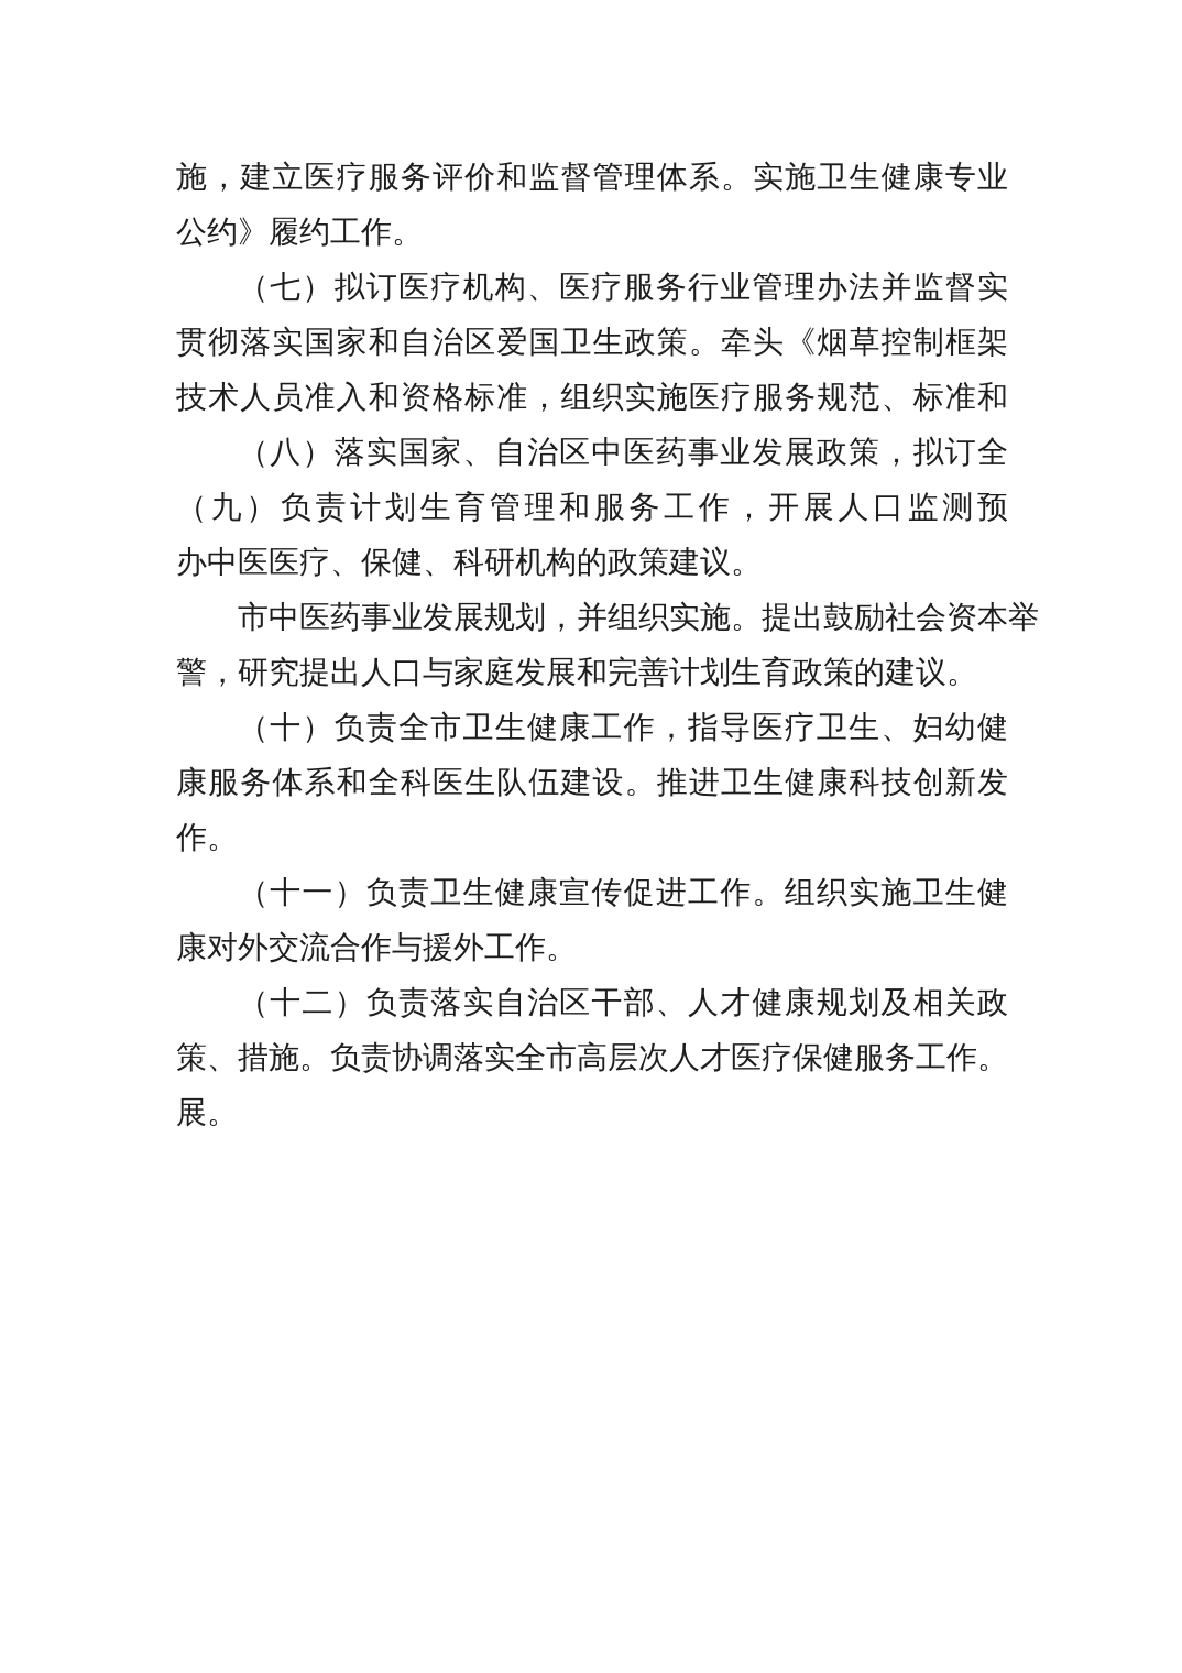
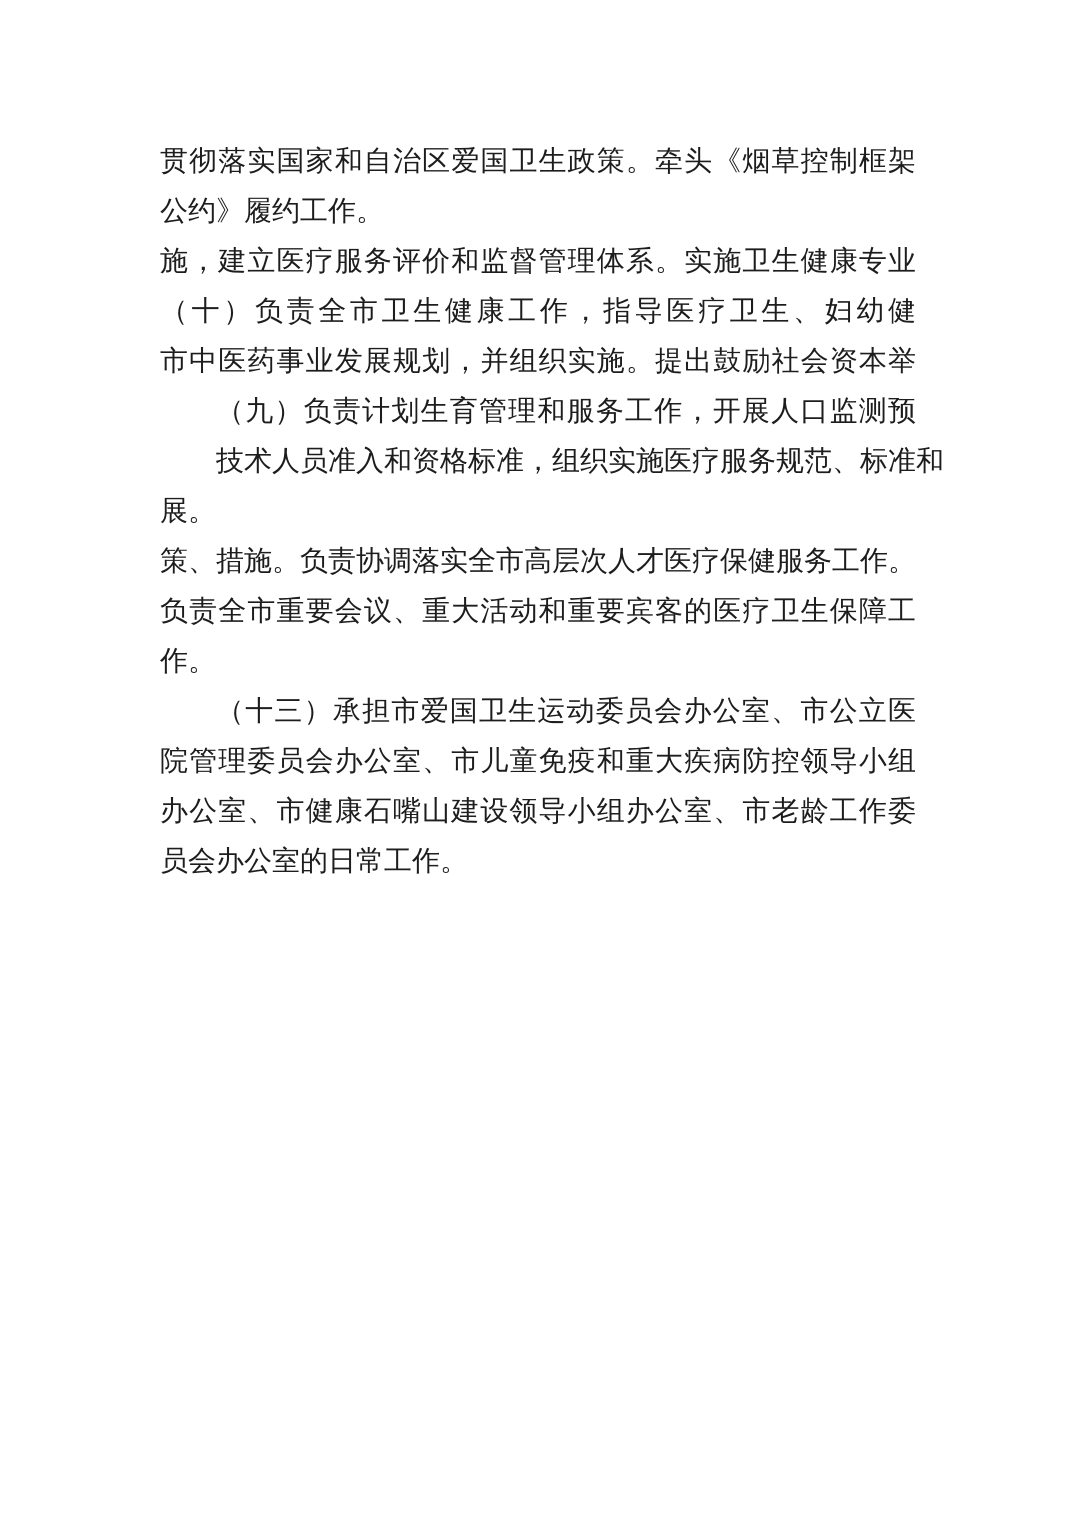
- 施，建立医疗服务评价和监督管理体系。实施卫生健康专业
+ 贯彻落实国家和自治区爱国卫生政策。牵头《烟草控制框架
  公约》履约工作。
- （七）拟订医疗机构、医疗服务行业管理办法并监督实
- 贯彻落实国家和自治区爱国卫生政策。牵头《烟草控制框架
+ 施，建立医疗服务评价和监督管理体系。实施卫生健康专业
- 技术人员准入和资格标准，组织实施医疗服务规范、标准和
+ （十）负责全市卫生健康工作，指导医疗卫生、妇幼健
- （八）落实国家、自治区中医药事业发展政策，拟订全
- （九）负责计划生育管理和服务工作，开展人口监测预
+ 市中医药事业发展规划，并组织实施。提出鼓励社会资本举
- 办中医医疗、保健、科研机构的政策建议。
- 市中医药事业发展规划，并组织实施。提出鼓励社会资本举
+ （九）负责计划生育管理和服务工作，开展人口监测预
- 警，研究提出人口与家庭发展和完善计划生育政策的建议。
- （十）负责全市卫生健康工作，指导医疗卫生、妇幼健
+ 技术人员准入和资格标准，组织实施医疗服务规范、标准和
- 康服务体系和全科医生队伍建设。推进卫生健康科技创新发
- 作。
+ 展。
- （十一）负责卫生健康宣传促进工作。组织实施卫生健
- 康对外交流合作与援外工作。
- （十二）负责落实自治区干部、人才健康规划及相关政
  策、措施。负责协调落实全市高层次人才医疗保健服务工作。
+ 负责全市重要会议、重大活动和重要宾客的医疗卫生保障工
- 展。
+ 作。
+ （十三）承担市爱国卫生运动委员会办公室、市公立医
+ 院管理委员会办公室、市儿童免疫和重大疾病防控领导小组
+ 办公室、市健康石嘴山建设领导小组办公室、市老龄工作委
+ 员会办公室的日常工作。
